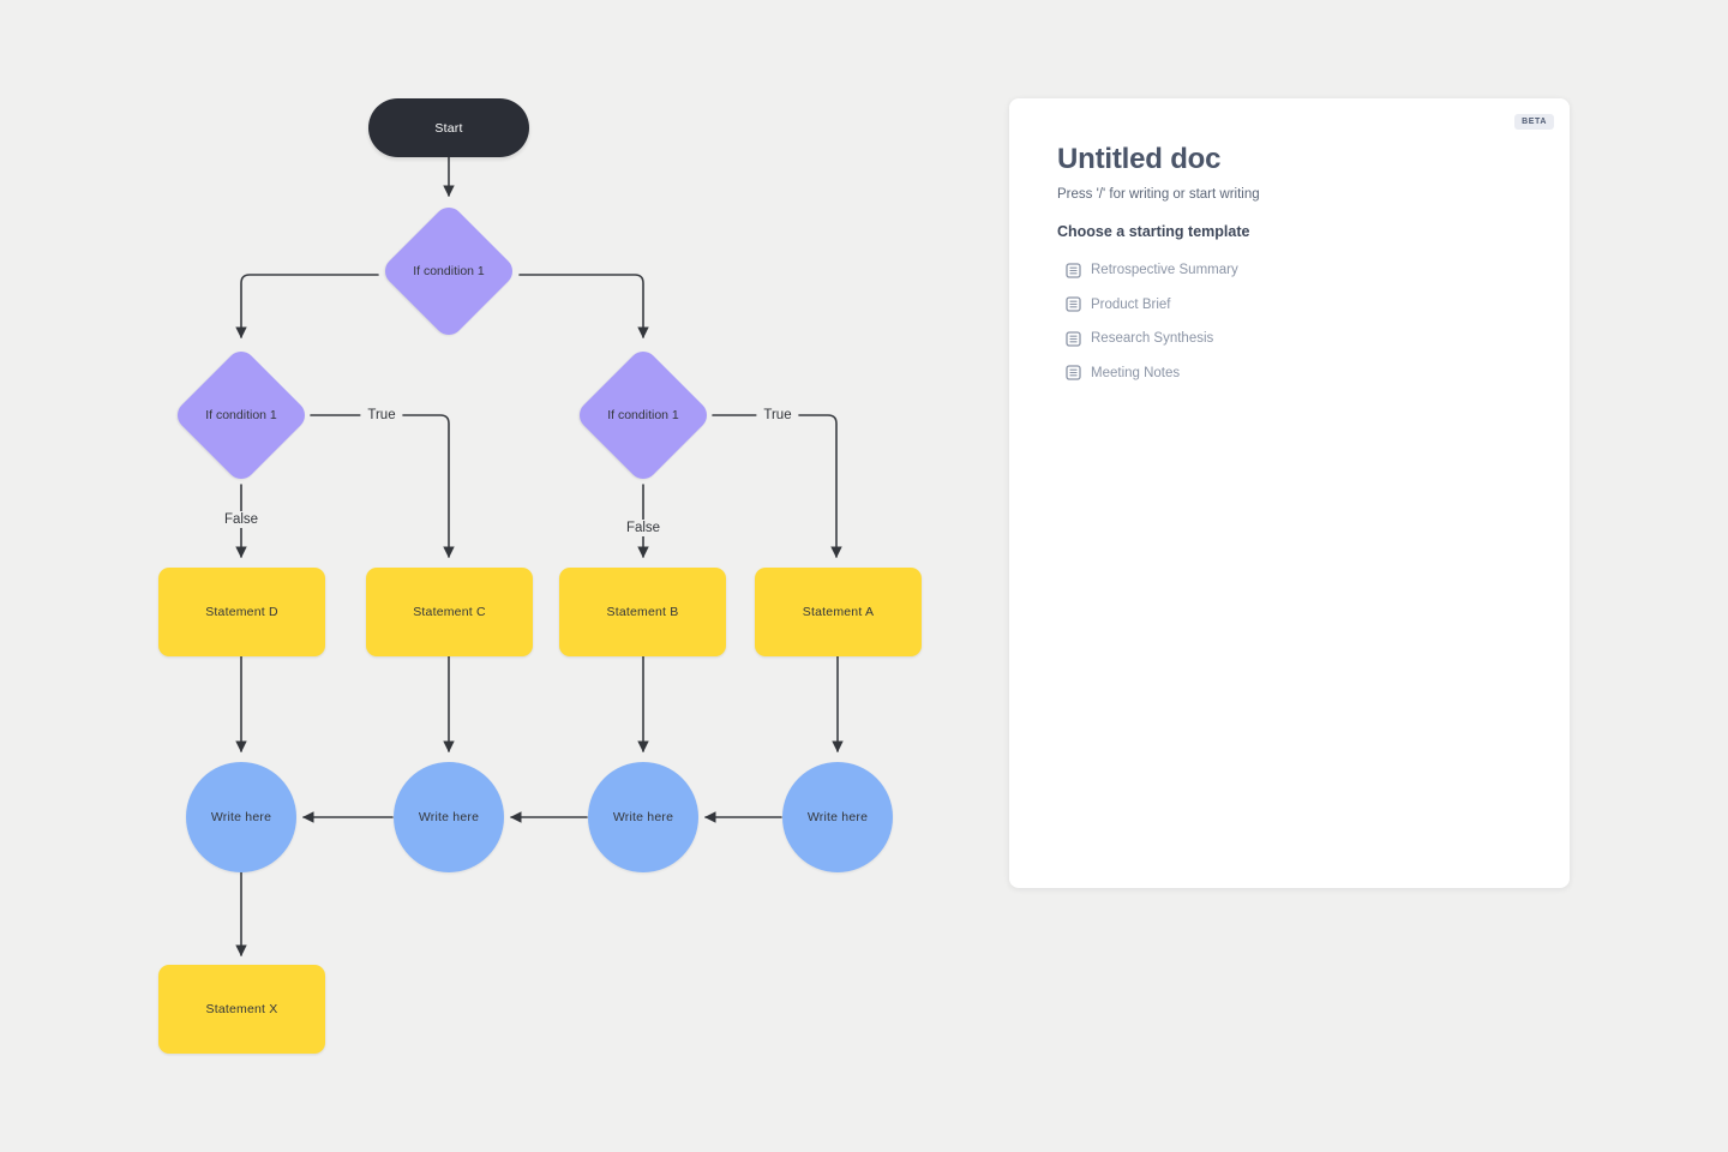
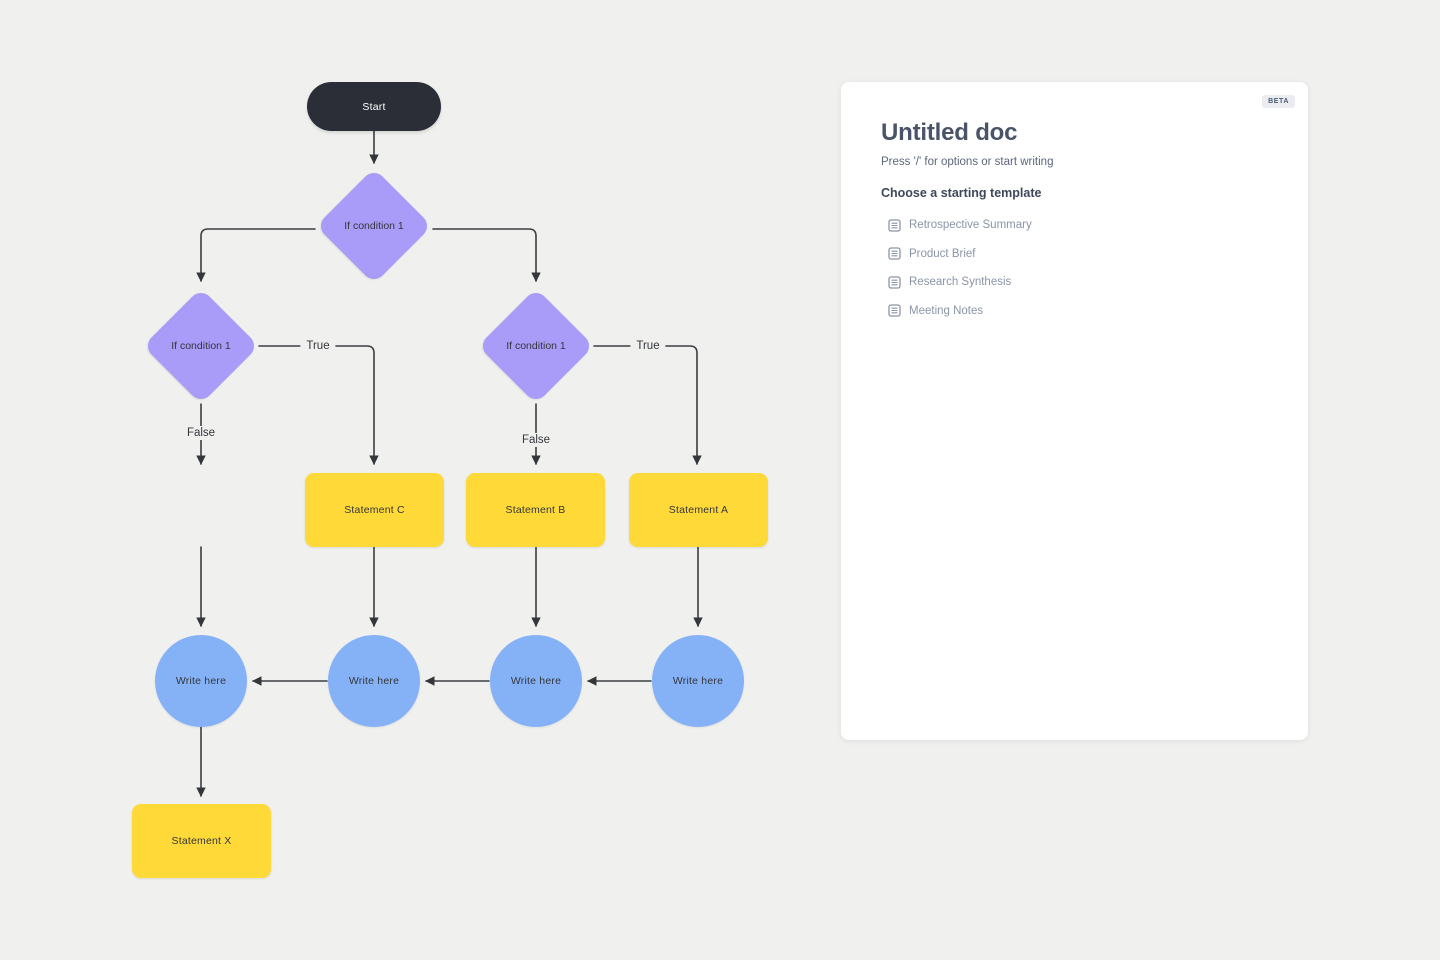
  Start
  If condition 1
  If condition 1
  If condition 1
  True
  True
  False
  False
- Statement D
  Statement C
  Statement B
  Statement A
  Write here
  Write here
  Write here
  Write here
  Statement X
  Untitled doc
- Press '/' for writing or start writing
+ Press '/' for options or start writing
  Choose a starting template
  Retrospective Summary
  Product Brief
  Research Synthesis
  Meeting Notes
